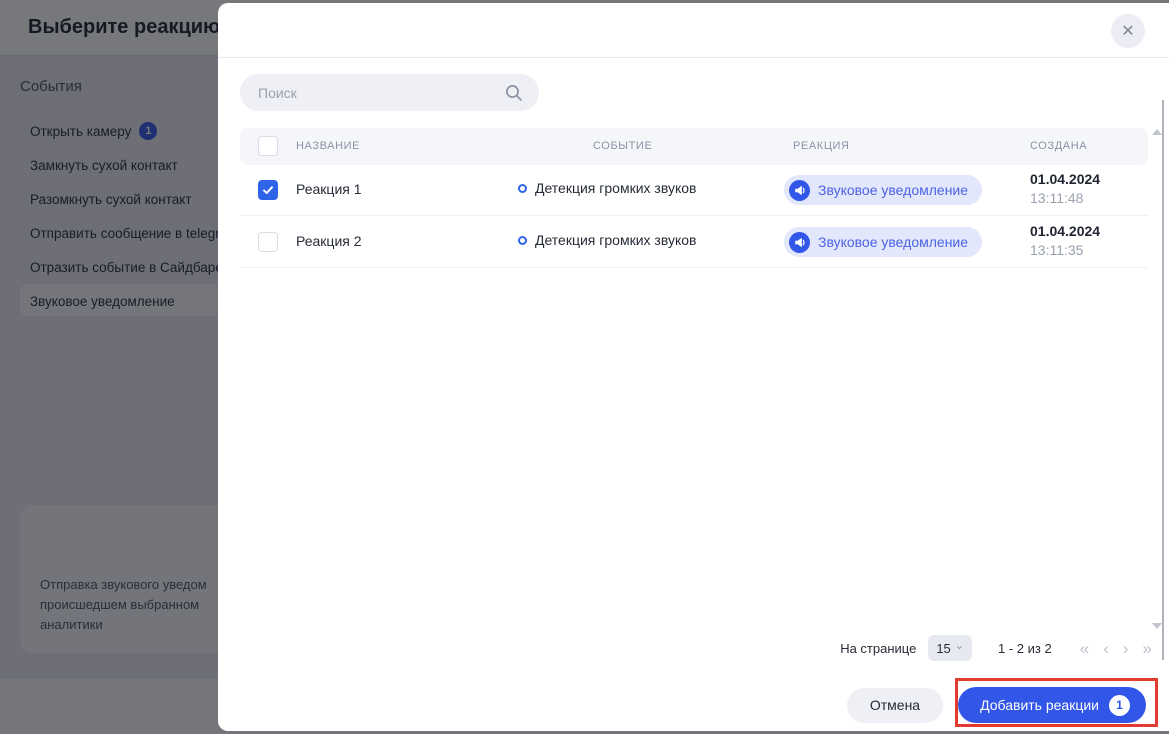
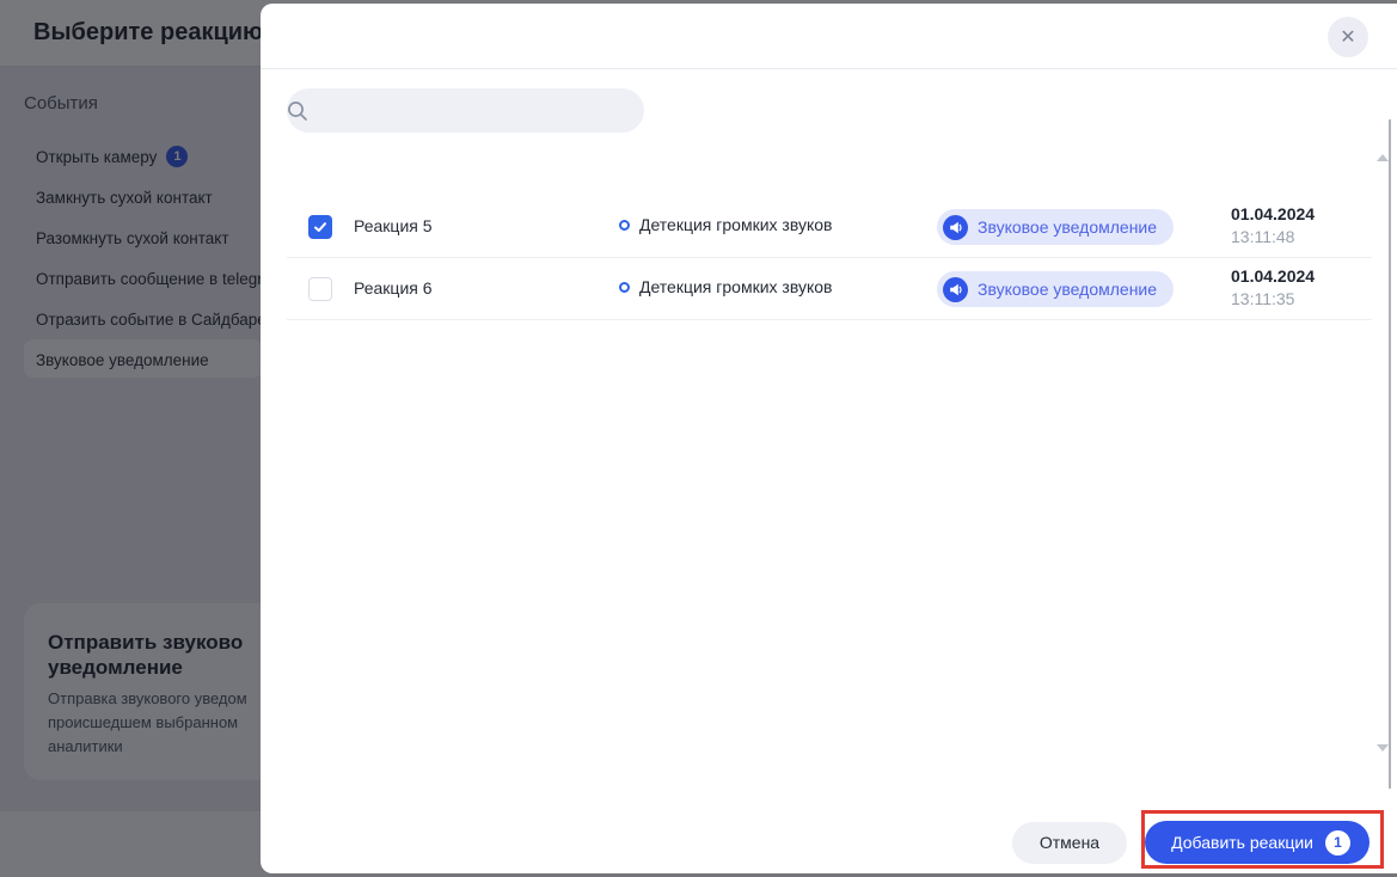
  Выберите реакцию
  События
  Открыть камеру
  1
  Замкнуть сухой контакт
  Разомкнуть сухой контакт
  Отправить сообщение в teleg
  Отразить событие в Сайдбар
  Звуковое уведомление
+ Отправить звуково
+ уведомление
  Отправка звукового уведом
  происшедшем выбранном
  аналитики
  ✕
- Поиск
- НАЗВАНИЕ
- СОБЫТИЕ
- РЕАКЦИЯ
- СОЗДАНА
- Реакция 1
+ Реакция 5
  Детекция громких звуков
  Звуковое уведомление
  01.04.2024
  13:11:48
- Реакция 2
+ Реакция 6
  Детекция громких звуков
  Звуковое уведомление
  01.04.2024
  13:11:35
- На странице
- 15
- ⌄
- 1 - 2 из 2
- «
- ‹
- ›
- »
  Отмена
  Добавить реакции
  1
